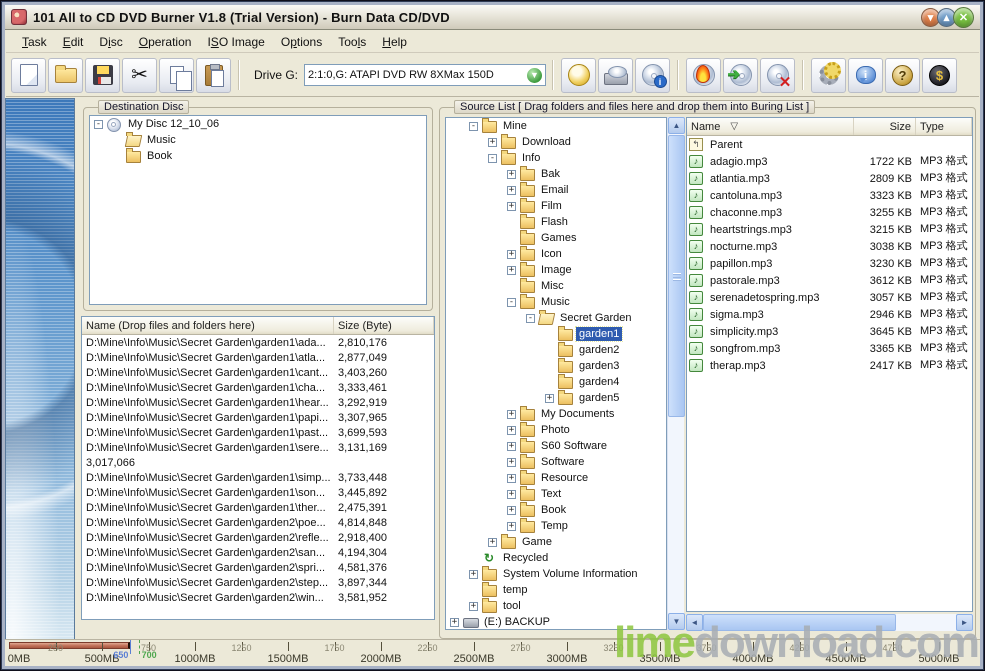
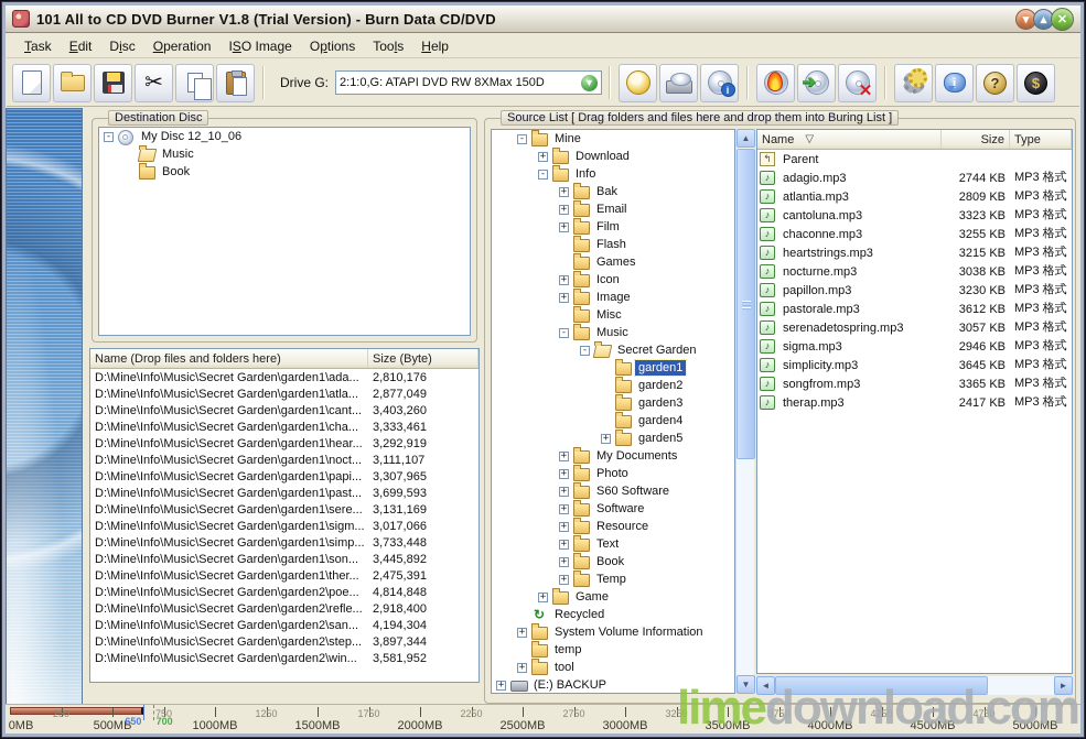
  101 All to CD DVD Burner V1.8 (Trial Version) - Burn Data CD/DVD
  ▾
  ▴
  ✕
  Task
  Edit
  Disc
  Operation
  ISO Image
  Options
  Tools
  Help
  ✂
  Drive G:
  2:1:0,G: ATAPI DVD RW 8XMax 150D
  ▼
  i
  ➔
  ✕
  i
  ?
  $
  Destination Disc
  -
  My Disc 12_10_06
  Music
  Book
  Name (Drop files and folders here)
  Size (Byte)
  D:\Mine\Info\Music\Secret Garden\garden1\ada...
  2,810,176
  D:\Mine\Info\Music\Secret Garden\garden1\atla...
  2,877,049
  D:\Mine\Info\Music\Secret Garden\garden1\cant...
  3,403,260
  D:\Mine\Info\Music\Secret Garden\garden1\cha...
  3,333,461
  D:\Mine\Info\Music\Secret Garden\garden1\hear...
  3,292,919
+ D:\Mine\Info\Music\Secret Garden\garden1\noct...
+ 3,111,107
  D:\Mine\Info\Music\Secret Garden\garden1\papi...
  3,307,965
  D:\Mine\Info\Music\Secret Garden\garden1\past...
  3,699,593
  D:\Mine\Info\Music\Secret Garden\garden1\sere...
  3,131,169
+ D:\Mine\Info\Music\Secret Garden\garden1\sigm...
  3,017,066
  D:\Mine\Info\Music\Secret Garden\garden1\simp...
  3,733,448
  D:\Mine\Info\Music\Secret Garden\garden1\son...
  3,445,892
  D:\Mine\Info\Music\Secret Garden\garden1\ther...
  2,475,391
  D:\Mine\Info\Music\Secret Garden\garden2\poe...
  4,814,848
  D:\Mine\Info\Music\Secret Garden\garden2\refle...
  2,918,400
  D:\Mine\Info\Music\Secret Garden\garden2\san...
  4,194,304
- D:\Mine\Info\Music\Secret Garden\garden2\spri...
- 4,581,376
  D:\Mine\Info\Music\Secret Garden\garden2\step...
  3,897,344
  D:\Mine\Info\Music\Secret Garden\garden2\win...
  3,581,952
  Source List [ Drag folders and files here and drop them into Buring List ]
  -
  Mine
  +
  Download
  -
  Info
  +
  Bak
  +
  Email
  +
  Film
  Flash
  Games
  +
  Icon
  +
  Image
  Misc
  -
  Music
  -
  Secret Garden
  garden1
  garden2
  garden3
  garden4
  +
  garden5
  +
  My Documents
  +
  Photo
  +
  S60 Software
  +
  Software
  +
  Resource
  +
  Text
  +
  Book
  +
  Temp
  +
  Game
  ↻
  Recycled
  +
  System Volume Information
  temp
  +
  tool
  +
  (E:) BACKUP
  ▲
  ▼
  Name
  ▽
  Size
  Type
  ↰
  Parent
  ♪
  adagio.mp3
- 1722 KB
+ 2744 KB
  MP3 格式
  ♪
  atlantia.mp3
  2809 KB
  MP3 格式
  ♪
  cantoluna.mp3
  3323 KB
  MP3 格式
  ♪
  chaconne.mp3
  3255 KB
  MP3 格式
  ♪
  heartstrings.mp3
  3215 KB
  MP3 格式
  ♪
  nocturne.mp3
  3038 KB
  MP3 格式
  ♪
  papillon.mp3
  3230 KB
  MP3 格式
  ♪
  pastorale.mp3
  3612 KB
  MP3 格式
  ♪
  serenadetospring.mp3
  3057 KB
  MP3 格式
  ♪
  sigma.mp3
  2946 KB
  MP3 格式
  ♪
  simplicity.mp3
  3645 KB
  MP3 格式
  ♪
  songfrom.mp3
  3365 KB
  MP3 格式
  ♪
  therap.mp3
  2417 KB
  MP3 格式
  ◄
  ►
  0MB
  500MB
  1000MB
  1500MB
  2000MB
  2500MB
  3000MB
  3500MB
  4000MB
  4500MB
  5000MB
  250
  750
  1250
  1750
  2250
  2750
  3250
  3750
  4250
  4750
  650
  700
  limedownload.com
